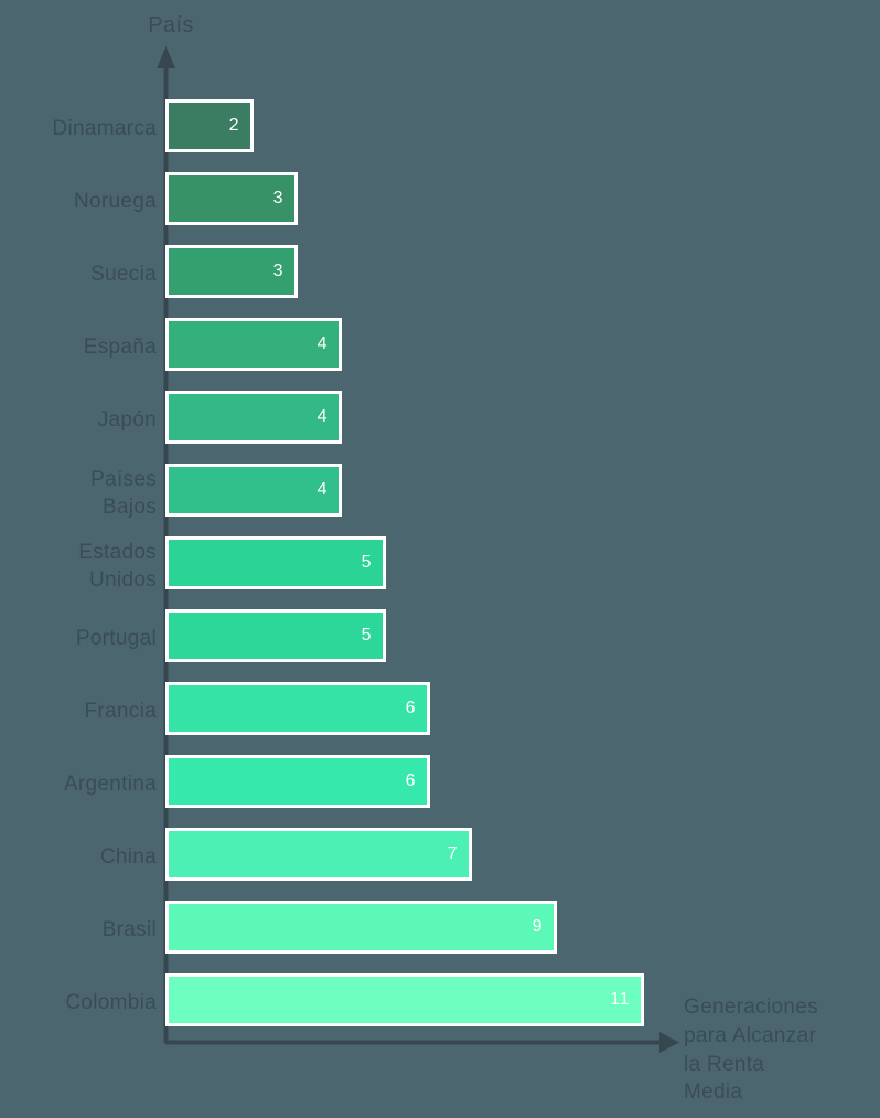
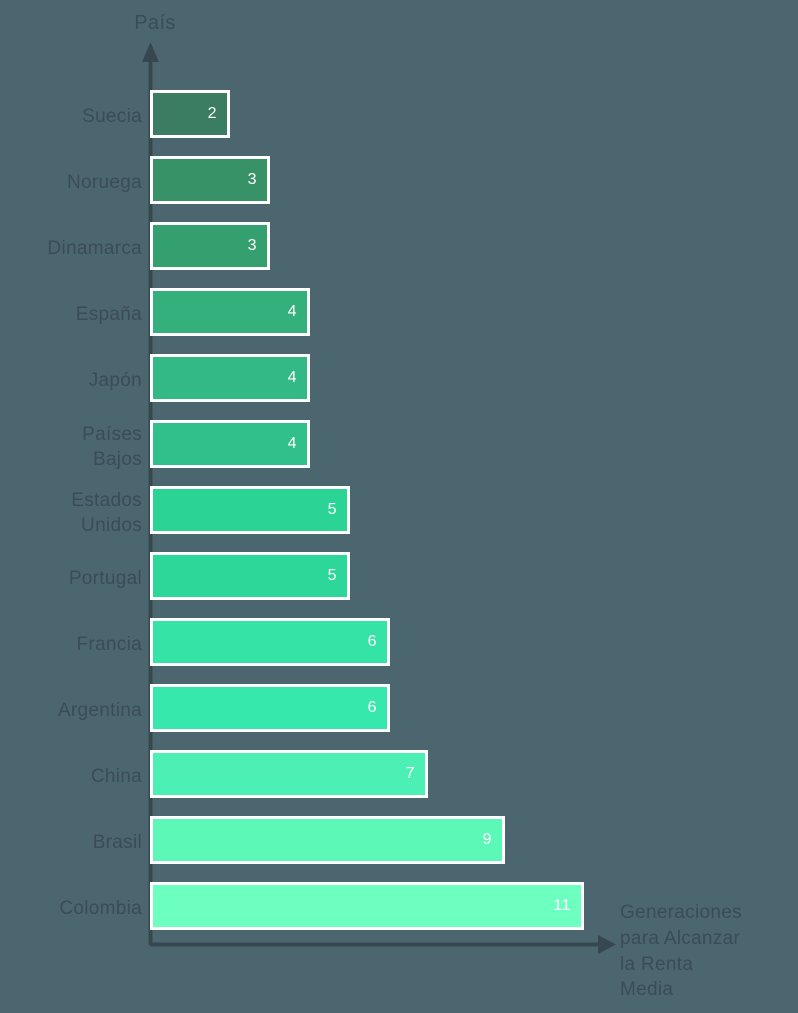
  País
- Dinamarca
+ Suecia
  2
  Noruega
  3
- Suecia
+ Dinamarca
  3
  España
  4
  Japón
  4
  Países
  Bajos
  4
  Estados
  Unidos
  5
  Portugal
  5
  Francia
  6
  Argentina
  6
  China
  7
  Brasil
  9
  Colombia
  11
  Generaciones
  para Alcanzar
  la Renta
  Media
